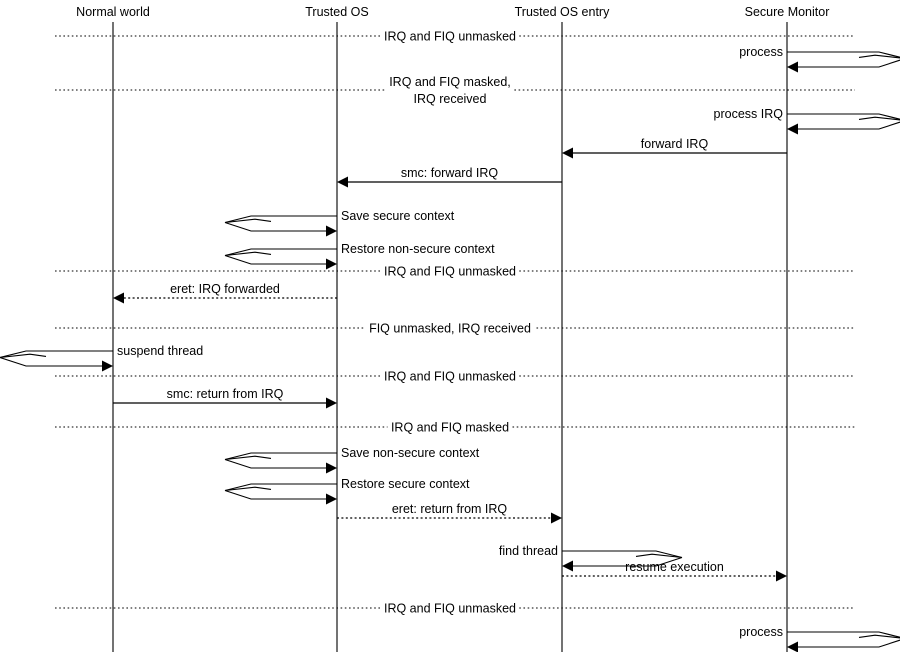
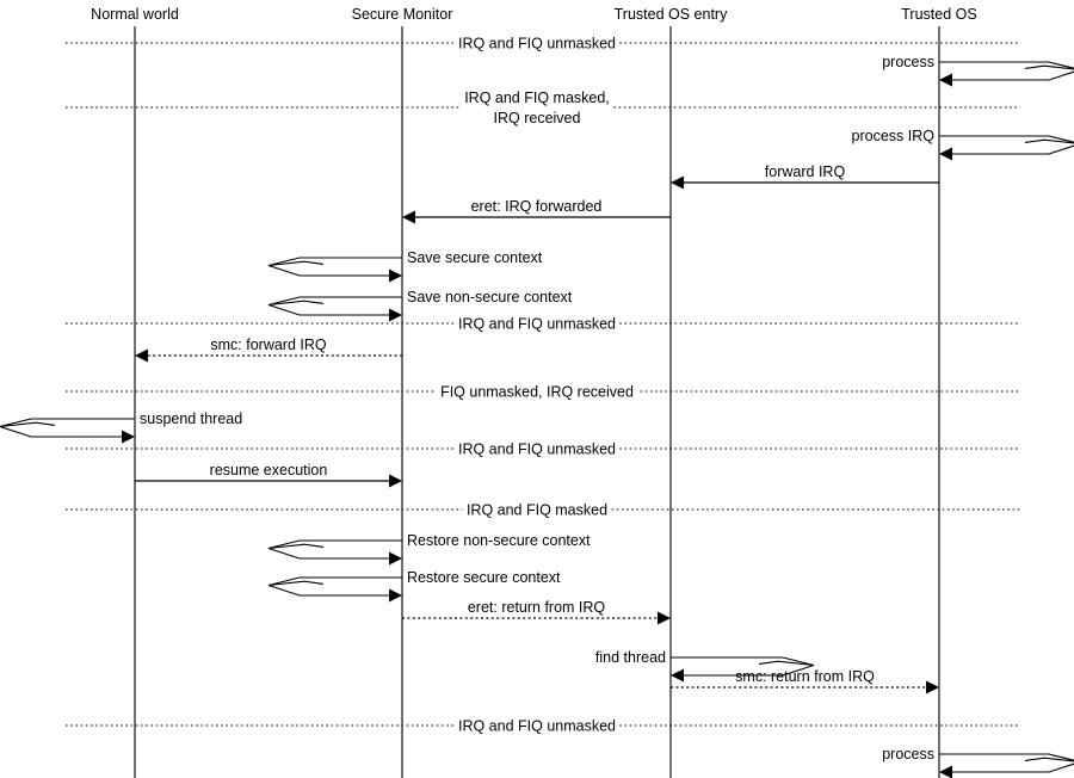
  IRQ and FIQ unmasked
  IRQ and FIQ masked,
  IRQ received
  IRQ and FIQ unmasked
  FIQ unmasked, IRQ received
  IRQ and FIQ unmasked
  IRQ and FIQ masked
  IRQ and FIQ unmasked
  process
  process IRQ
  forward IRQ
- smc: forward IRQ
+ eret: IRQ forwarded
  Save secure context
- Restore non-secure context
+ Save non-secure context
- eret: IRQ forwarded
+ smc: forward IRQ
  suspend thread
- smc: return from IRQ
+ resume execution
- Save non-secure context
+ Restore non-secure context
  Restore secure context
  eret: return from IRQ
  find thread
- resume execution
+ smc: return from IRQ
  process
  Normal world
- Trusted OS
+ Secure Monitor
  Trusted OS entry
- Secure Monitor
+ Trusted OS
